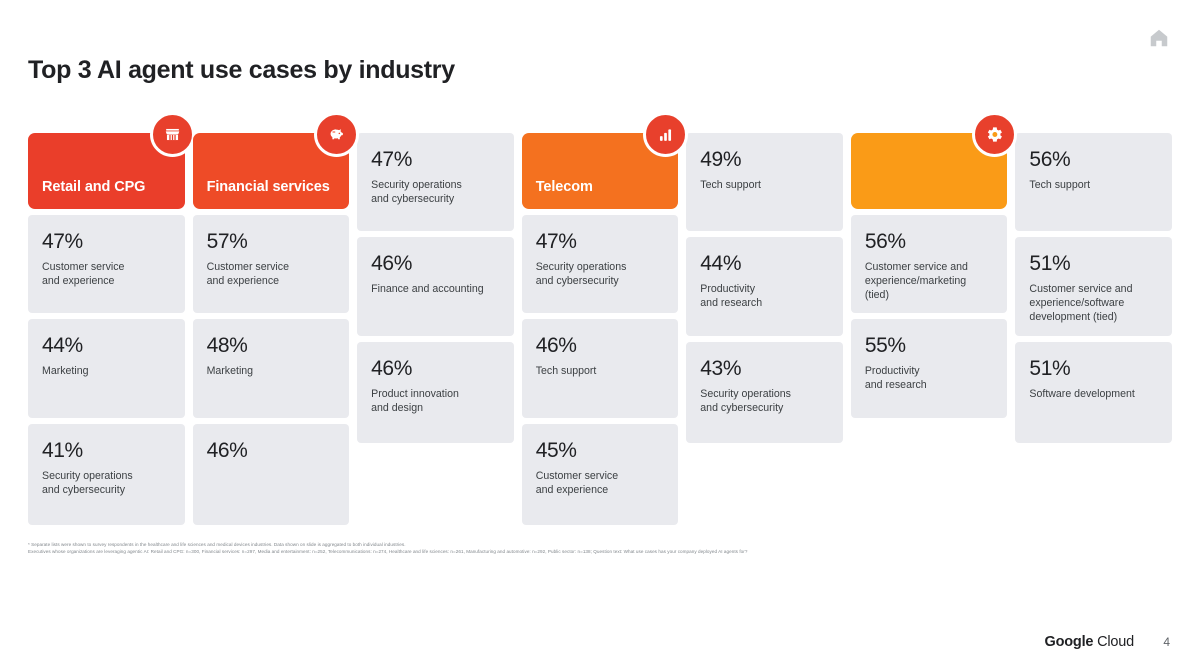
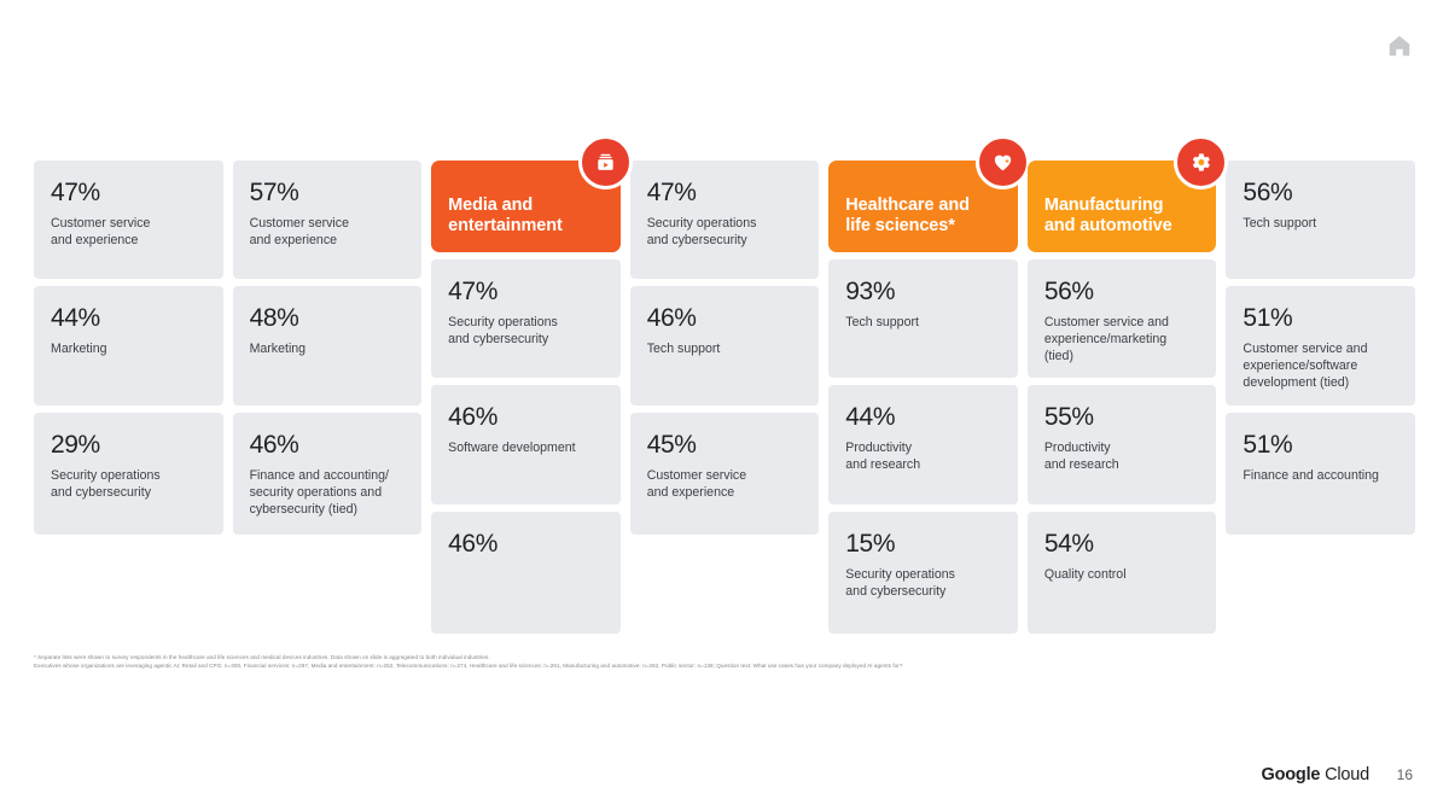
- Top 3 AI agent use cases by industry
- Retail and CPG
  47%
  Customer service
  and experience
  44%
  Marketing
- 41%
+ 29%
  Security operations
  and cybersecurity
- Financial services
  57%
  Customer service
  and experience
  48%
  Marketing
  46%
+ Finance and accounting/
+ security operations and
+ cybersecurity (tied)
+ Media and
+ entertainment
  47%
  Security operations
  and cybersecurity
  46%
- Finance and accounting
+ Software development
  46%
- Product innovation
- and design
- Telecom
  47%
  Security operations
  and cybersecurity
  46%
  Tech support
  45%
  Customer service
  and experience
+ Healthcare and
+ life sciences*
- 49%
+ 93%
  Tech support
  44%
  Productivity
  and research
- 43%
+ 15%
  Security operations
  and cybersecurity
+ Manufacturing
+ and automotive
  56%
  Customer service and
  experience/marketing
  (tied)
  55%
  Productivity
  and research
+ 54%
+ Quality control
  56%
  Tech support
  51%
  Customer service and
  experience/software
  development (tied)
  51%
- Software development
+ Finance and accounting
  Google Cloud
- 4
+ 16
